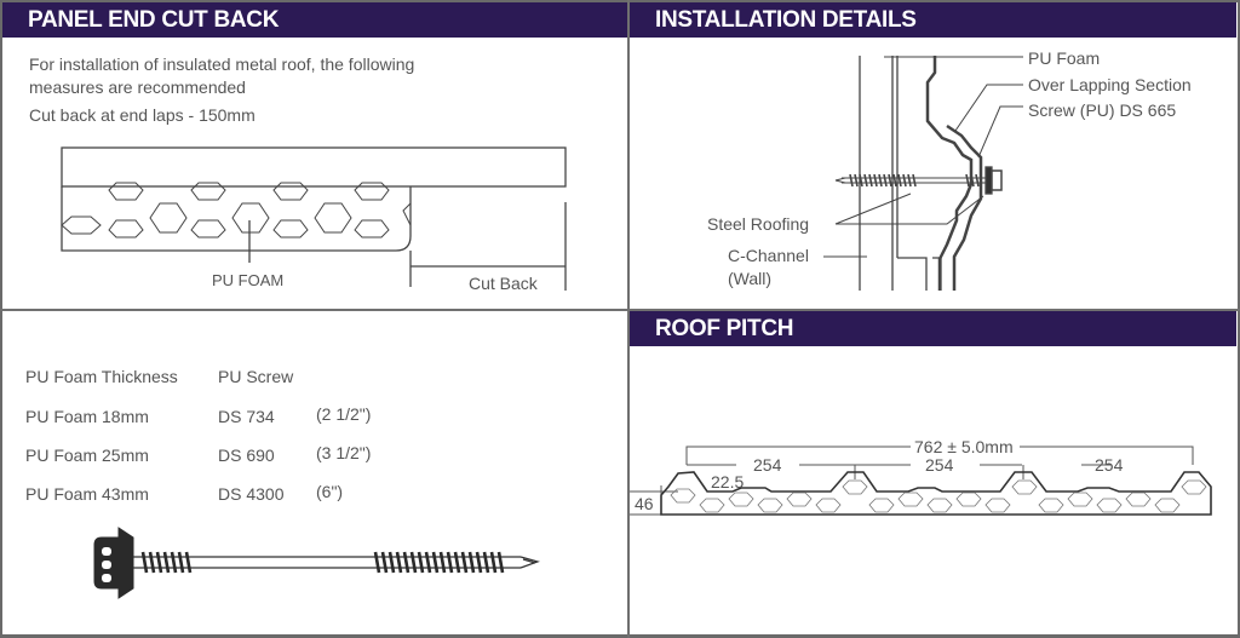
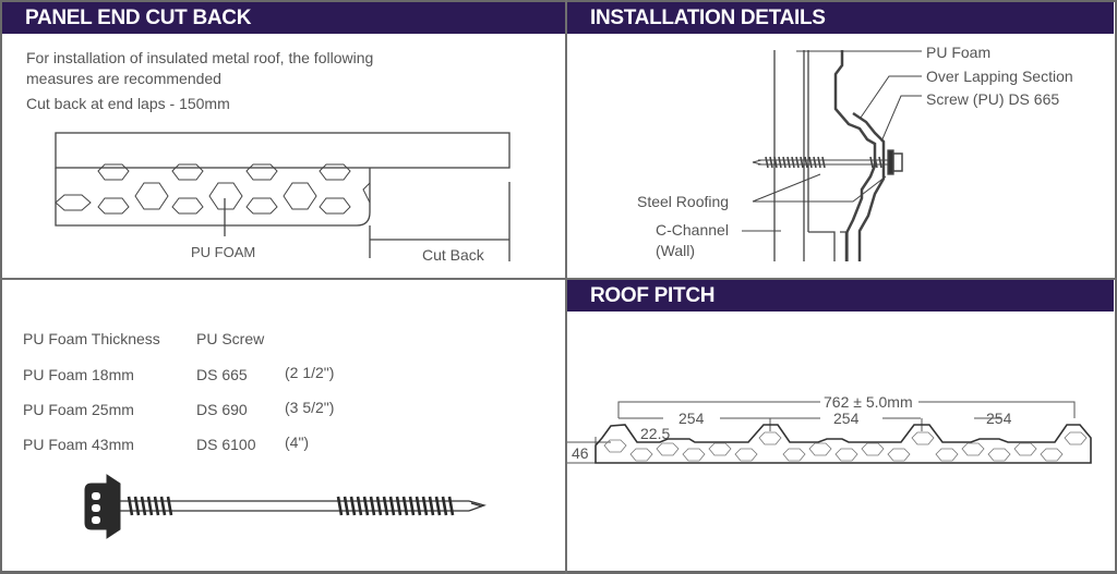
  PANEL END CUT BACK
  For installation of insulated metal roof, the following
  measures are recommended
  Cut back at end laps - 150mm
  PU FOAM
  Cut Back
  INSTALLATION DETAILS
  PU Foam
  Over Lapping Section
  Screw (PU) DS 665
  Steel Roofing
  C-Channel
  (Wall)
  PU Foam Thickness
  PU Screw
  PU Foam 18mm
- DS 734
+ DS 665
  (2 1/2")
  PU Foam 25mm
  DS 690
- (3 1/2")
+ (3 5/2")
  PU Foam 43mm
- DS 4300
+ DS 6100
- (6")
+ (4")
  ROOF PITCH
  762 ± 5.0mm
  254
  254
  254
  22.5
  46
